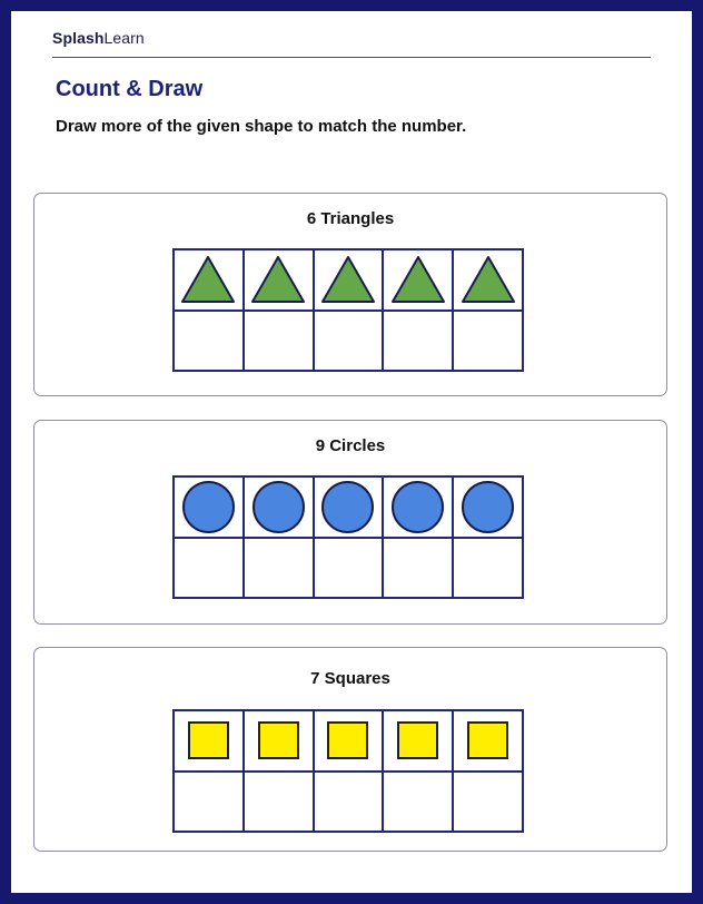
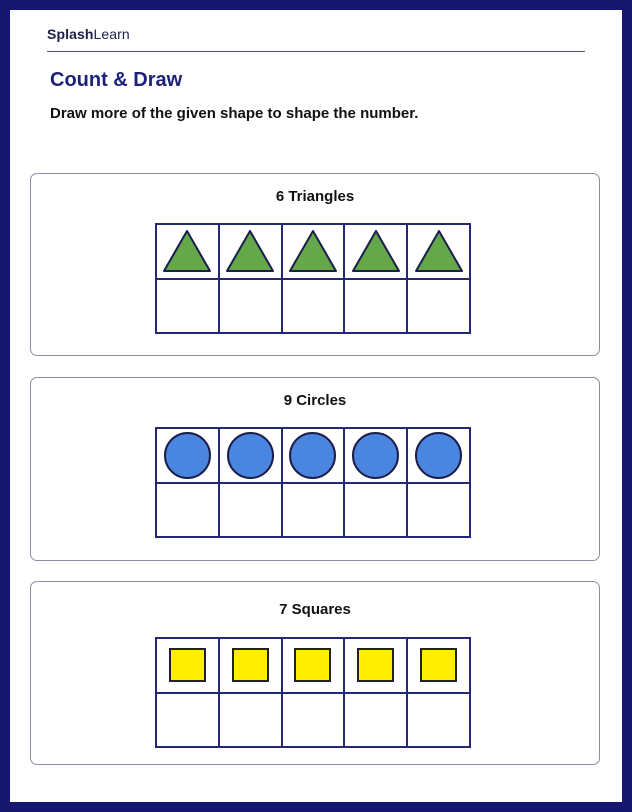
  SplashLearn
  Count & Draw
- Draw more of the given shape to match the number.
+ Draw more of the given shape to shape the number.
  6 Triangles
  9 Circles
  7 Squares
